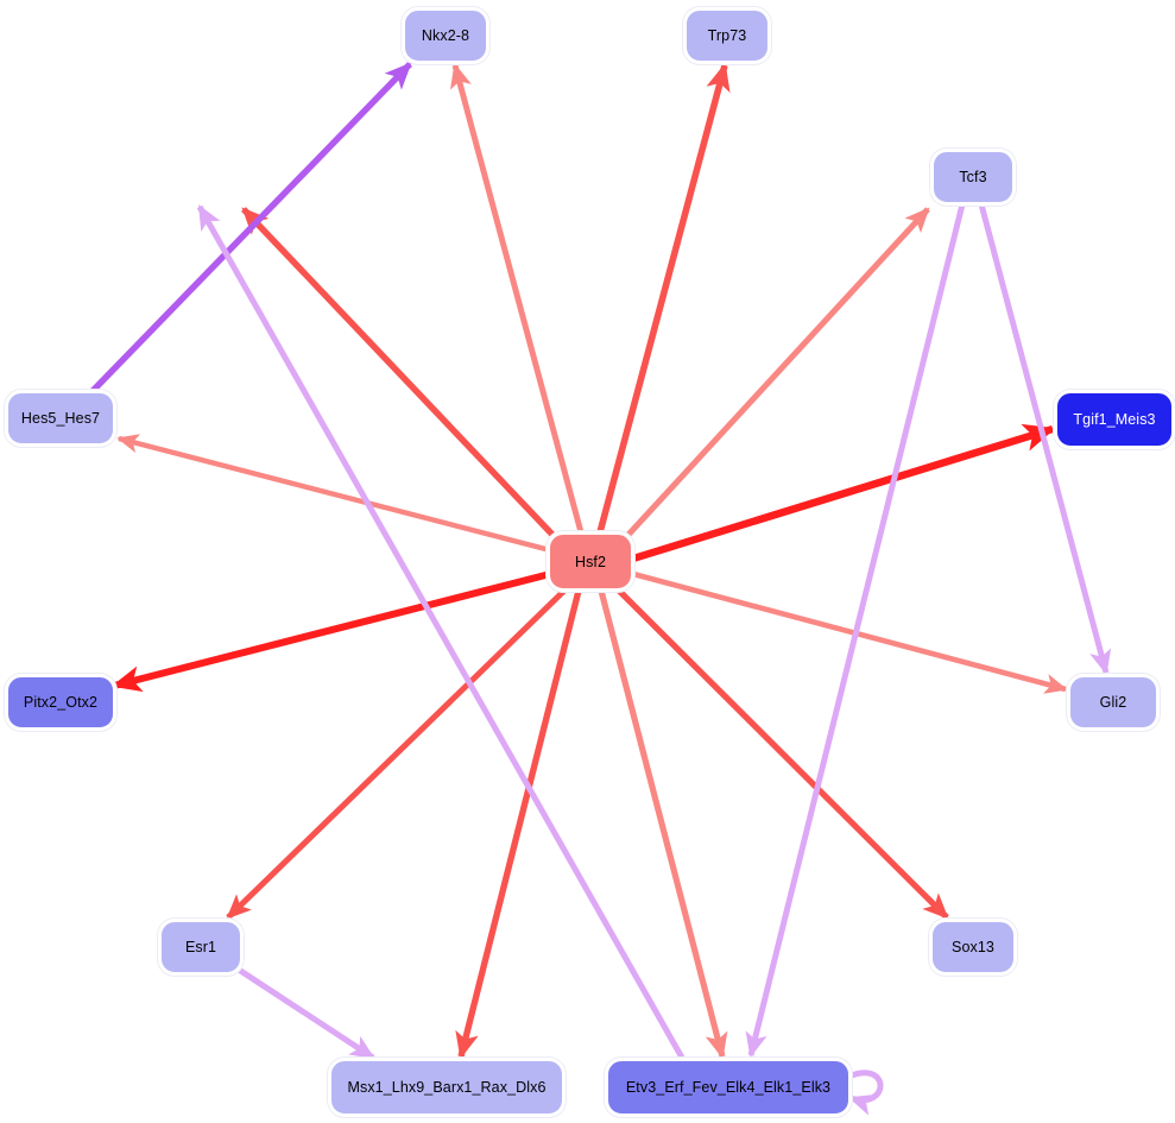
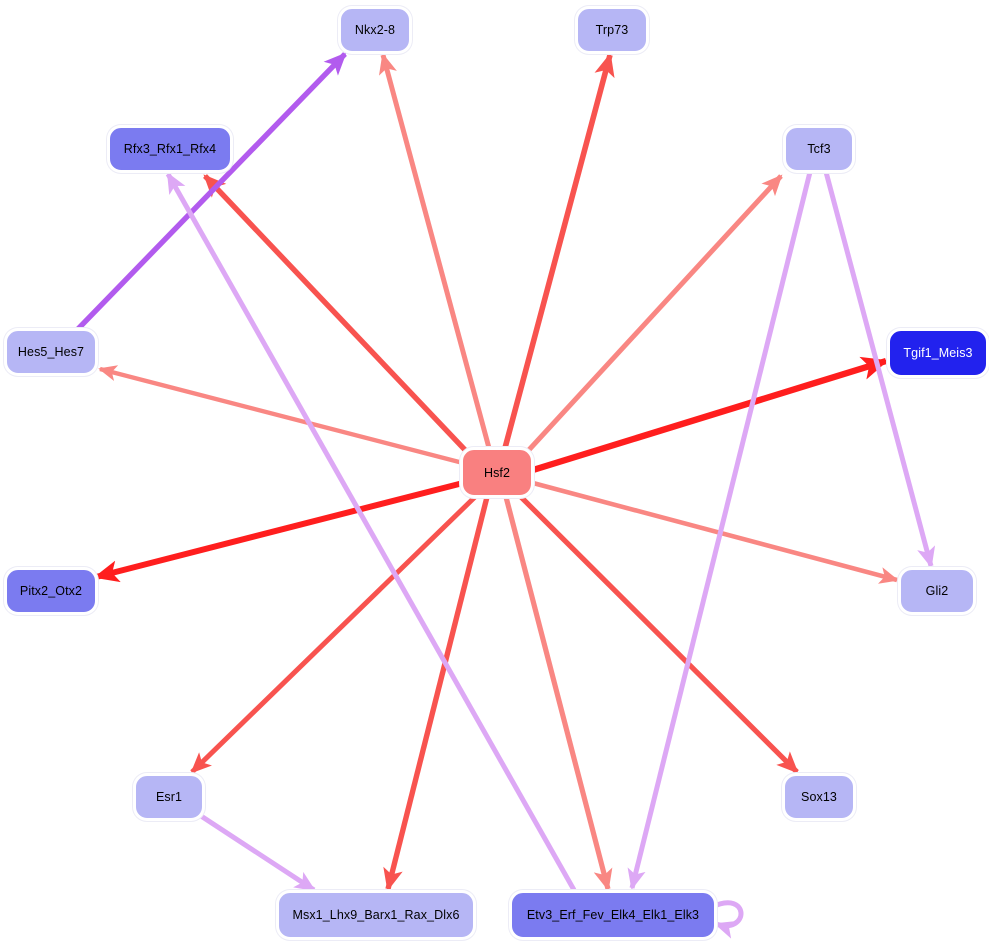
  Nkx2-8
  Trp73
+ Rfx3_Rfx1_Rfx4
  Tcf3
  Hes5_Hes7
  Tgif1_Meis3
  Hsf2
  Pitx2_Otx2
  Gli2
  Esr1
  Sox13
  Msx1_Lhx9_Barx1_Rax_Dlx6
  Etv3_Erf_Fev_Elk4_Elk1_Elk3
